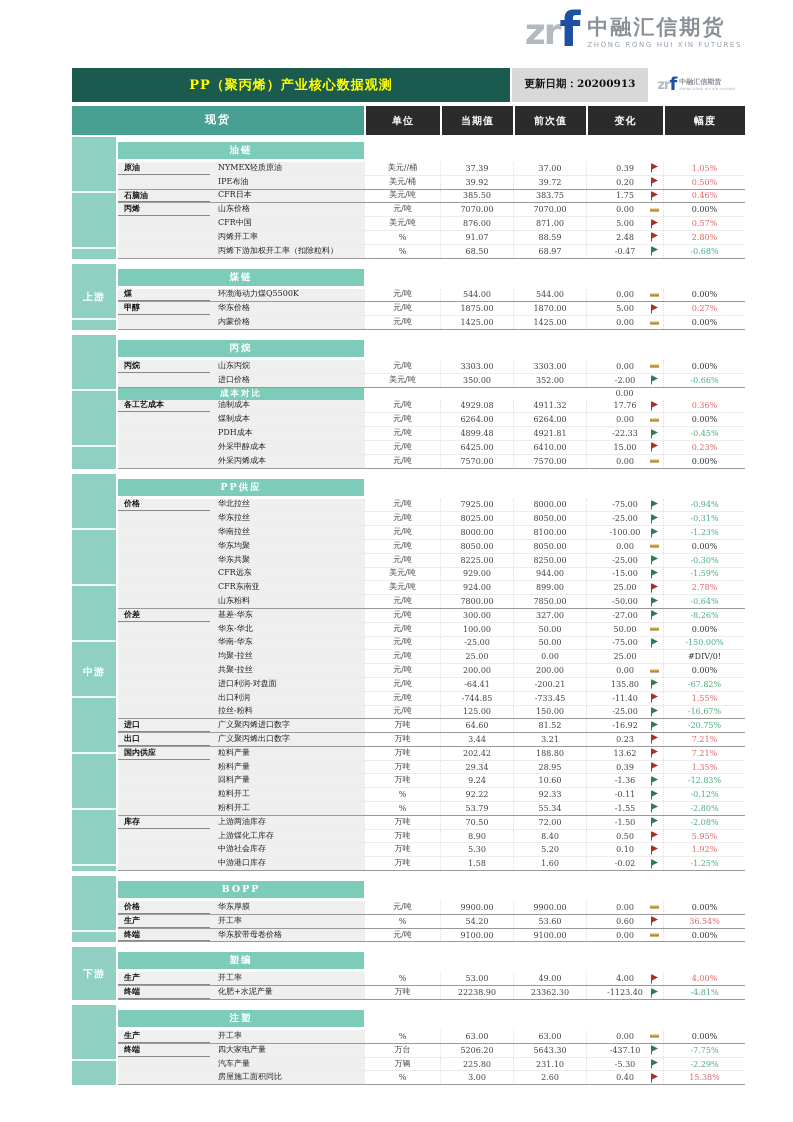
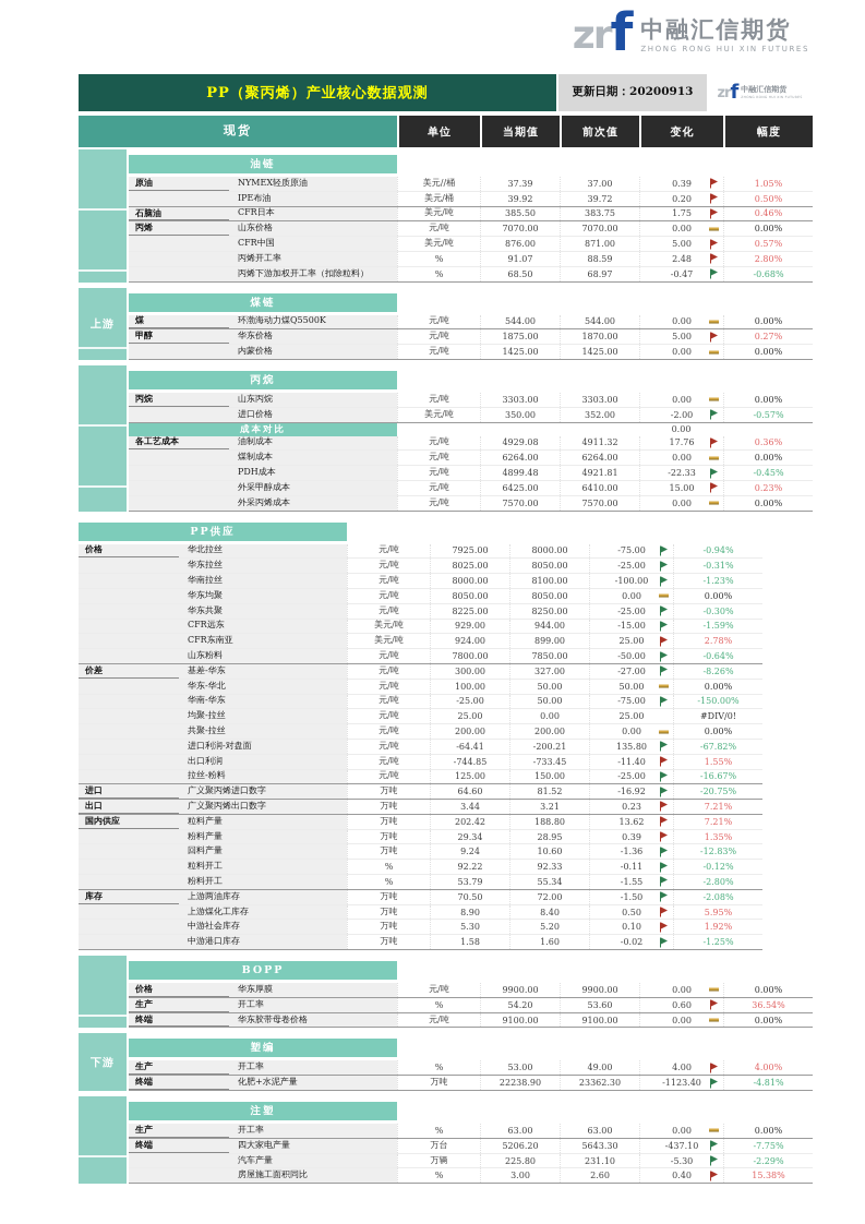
  zr
  f
  中融汇信期货
  ZHONG RONG HUI XIN FUTURES
  PP（聚丙烯）产业核心数据观测
  更新日期：20200913
  zr
  f
  中融汇信期货
  现货
  单位
  当期值
  前次值
  变化
  幅度
  油链
  原油
  NYMEX轻质原油
  美元//桶
  37.39
  37.00
  0.39
  1.05%
  IPE布油
  美元/桶
  39.92
  39.72
  0.20
  0.50%
  石脑油
  CFR日本
  美元/吨
  385.50
  383.75
  1.75
  0.46%
  丙烯
  山东价格
  元/吨
  7070.00
  7070.00
  0.00
  0.00%
  CFR中国
  美元/吨
  876.00
  871.00
  5.00
  0.57%
  丙烯开工率
  %
  91.07
  88.59
  2.48
  2.80%
  丙烯下游加权开工率（扣除粒料）
  %
  68.50
  68.97
  -0.47
  -0.68%
  上游
  煤链
  煤
  环渤海动力煤Q5500K
  元/吨
  544.00
  544.00
  0.00
  0.00%
  甲醇
  华东价格
  元/吨
  1875.00
  1870.00
  5.00
  0.27%
  内蒙价格
  元/吨
  1425.00
  1425.00
  0.00
  0.00%
  丙烷
  丙烷
  山东丙烷
  元/吨
  3303.00
  3303.00
  0.00
  0.00%
  进口价格
  美元/吨
  350.00
  352.00
  -2.00
- -0.66%
+ -0.57%
  成本对比
  0.00
  各工艺成本
  油制成本
  元/吨
  4929.08
  4911.32
  17.76
  0.36%
  煤制成本
  元/吨
  6264.00
  6264.00
  0.00
  0.00%
  PDH成本
  元/吨
  4899.48
  4921.81
  -22.33
  -0.45%
  外采甲醇成本
  元/吨
  6425.00
  6410.00
  15.00
  0.23%
  外采丙烯成本
  元/吨
  7570.00
  7570.00
  0.00
  0.00%
- 中游
  PP供应
  价格
  华北拉丝
  元/吨
  7925.00
  8000.00
  -75.00
  -0.94%
  华东拉丝
  元/吨
  8025.00
  8050.00
  -25.00
  -0.31%
  华南拉丝
  元/吨
  8000.00
  8100.00
  -100.00
  -1.23%
  华东均聚
  元/吨
  8050.00
  8050.00
  0.00
  0.00%
  华东共聚
  元/吨
  8225.00
  8250.00
  -25.00
  -0.30%
  CFR远东
  美元/吨
  929.00
  944.00
  -15.00
  -1.59%
  CFR东南亚
  美元/吨
  924.00
  899.00
  25.00
  2.78%
  山东粉料
  元/吨
  7800.00
  7850.00
  -50.00
  -0.64%
  价差
  基差-华东
  元/吨
  300.00
  327.00
  -27.00
  -8.26%
  华东-华北
  元/吨
  100.00
  50.00
  50.00
  0.00%
  华南-华东
  元/吨
  -25.00
  50.00
  -75.00
  -150.00%
  均聚-拉丝
  元/吨
  25.00
  0.00
  25.00
  #DIV/0!
  共聚-拉丝
  元/吨
  200.00
  200.00
  0.00
  0.00%
  进口利润-对盘面
  元/吨
  -64.41
  -200.21
  135.80
  -67.82%
  出口利润
  元/吨
  -744.85
  -733.45
  -11.40
  1.55%
  拉丝-粉料
  元/吨
  125.00
  150.00
  -25.00
  -16.67%
  进口
  广义聚丙烯进口数字
  万吨
  64.60
  81.52
  -16.92
  -20.75%
  出口
  广义聚丙烯出口数字
  万吨
  3.44
  3.21
  0.23
  7.21%
  国内供应
  粒料产量
  万吨
  202.42
  188.80
  13.62
  7.21%
  粉料产量
  万吨
  29.34
  28.95
  0.39
  1.35%
  回料产量
  万吨
  9.24
  10.60
  -1.36
  -12.83%
  粒料开工
  %
  92.22
  92.33
  -0.11
  -0.12%
  粉料开工
  %
  53.79
  55.34
  -1.55
  -2.80%
  库存
  上游两油库存
  万吨
  70.50
  72.00
  -1.50
  -2.08%
  上游煤化工库存
  万吨
  8.90
  8.40
  0.50
  5.95%
  中游社会库存
  万吨
  5.30
  5.20
  0.10
  1.92%
  中游港口库存
  万吨
  1.58
  1.60
  -0.02
  -1.25%
  BOPP
  价格
  华东厚膜
  元/吨
  9900.00
  9900.00
  0.00
  0.00%
  生产
  开工率
  %
  54.20
  53.60
  0.60
  36.54%
  终端
  华东胶带母卷价格
  元/吨
  9100.00
  9100.00
  0.00
  0.00%
  下游
  塑编
  生产
  开工率
  %
  53.00
  49.00
  4.00
  4.00%
  终端
  化肥+水泥产量
  万吨
  22238.90
  23362.30
  -1123.40
  -4.81%
  注塑
  生产
  开工率
  %
  63.00
  63.00
  0.00
  0.00%
  终端
  四大家电产量
  万台
  5206.20
  5643.30
  -437.10
  -7.75%
  汽车产量
  万辆
  225.80
  231.10
  -5.30
  -2.29%
  房屋施工面积同比
  %
  3.00
  2.60
  0.40
  15.38%
